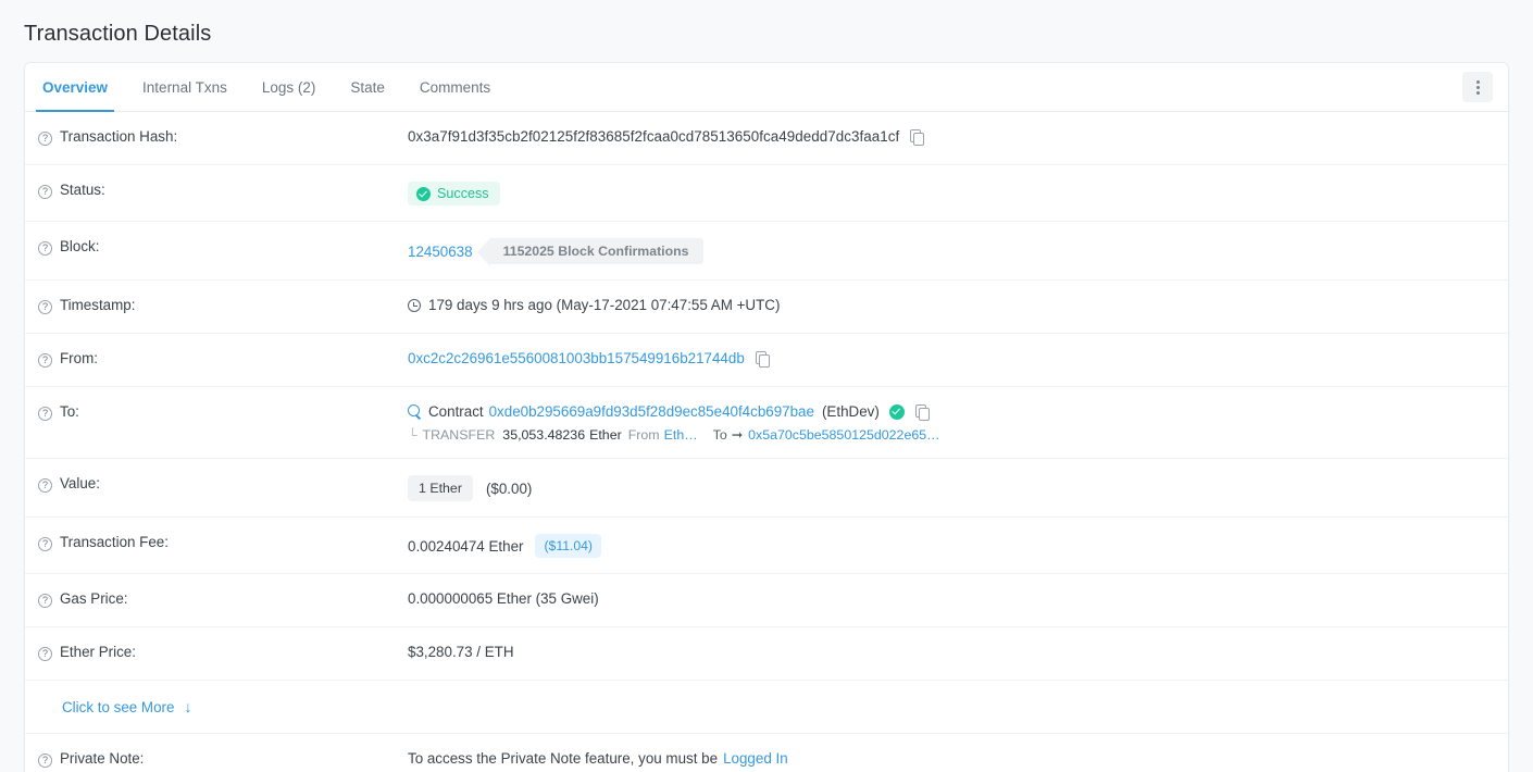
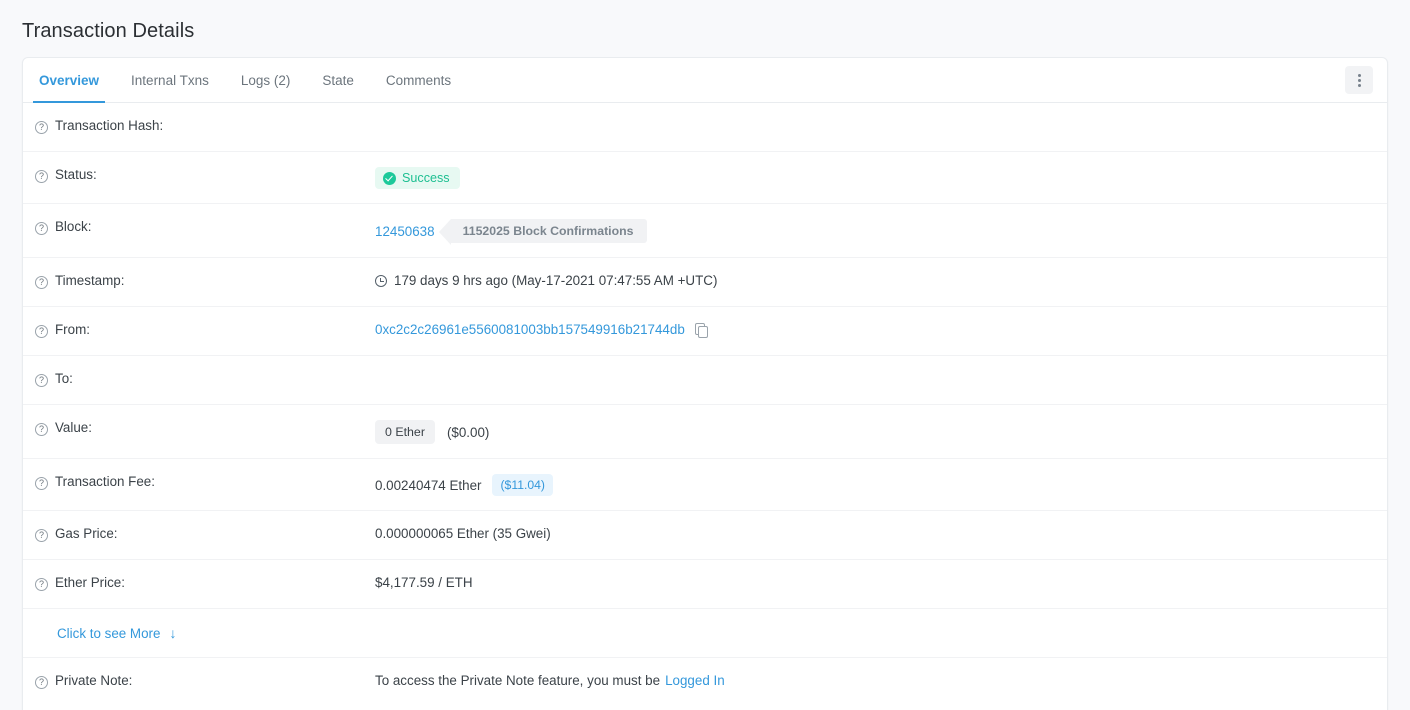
  Transaction Details
  Overview
  Internal Txns
  Logs (2)
  State
  Comments
  ?
  Transaction Hash:
- 0x3a7f91d3f35cb2f02125f2f83685f2fcaa0cd78513650fca49dedd7dc3faa1cf
  ?
  Status:
  Success
  ?
  Block:
  12450638
  1152025 Block Confirmations
  ?
  Timestamp:
  179 days 9 hrs ago (May-17-2021 07:47:55 AM +UTC)
  ?
  From:
  0xc2c2c26961e5560081003bb157549916b21744db
  ?
  To:
- Contract
- 0xde0b295669a9fd93d5f28d9ec85e40f4cb697bae
- (EthDev)
- └
- TRANSFER
- 35,053.48236
- Ether
- From
- Eth…
- To
- ➞
- 0x5a70c5be5850125d022e65…
  ?
  Value:
- 1 Ether
+ 0 Ether
  ($0.00)
  ?
  Transaction Fee:
  0.00240474 Ether
  ($11.04)
  ?
  Gas Price:
  0.000000065 Ether (35 Gwei)
  ?
  Ether Price:
- $3,280.73 / ETH
+ $4,177.59 / ETH
  Click to see More
  ↓
  ?
  Private Note:
  To access the Private Note feature, you must be
  Logged In
